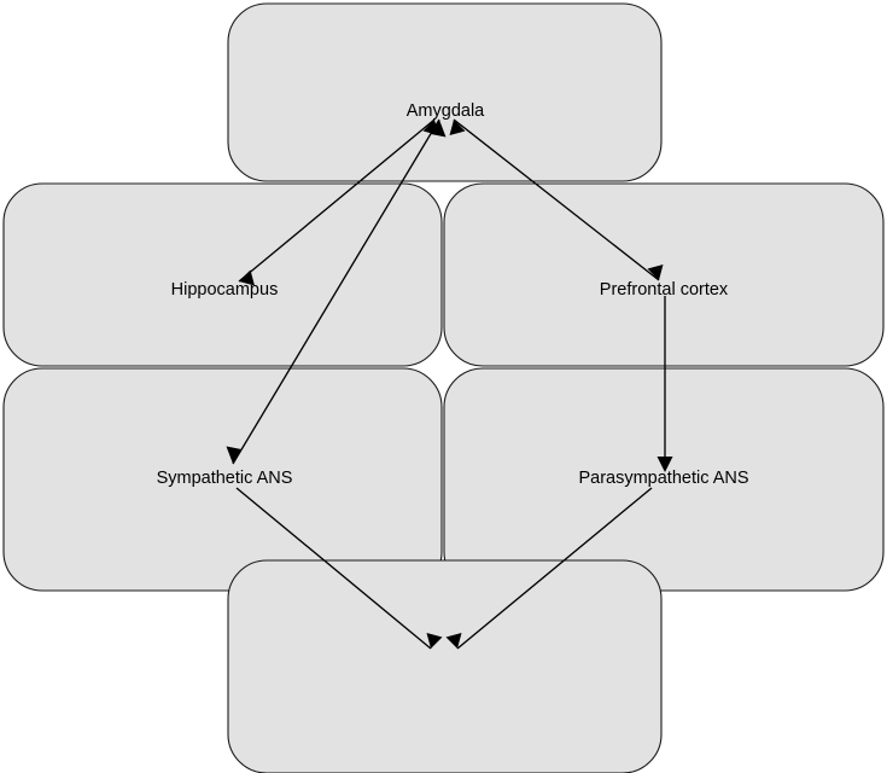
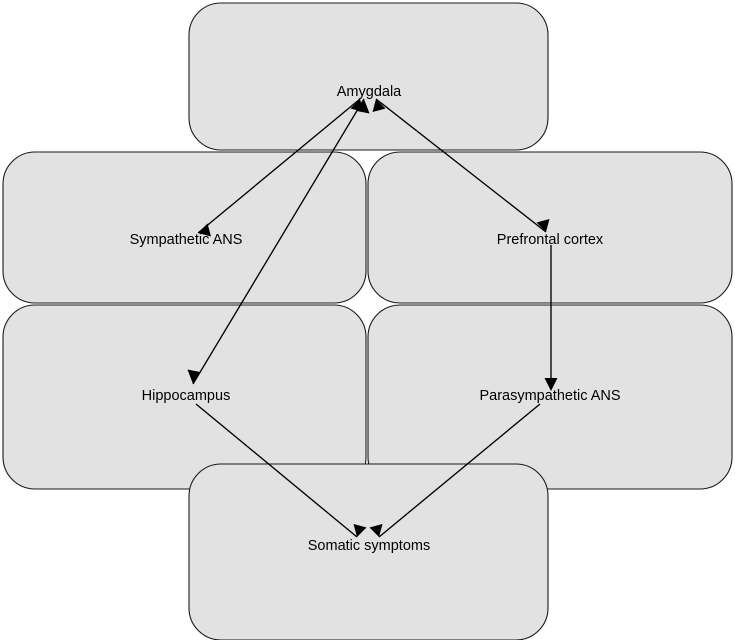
  Amygdala
- Hippocampus
+ Sympathetic ANS
  Prefrontal cortex
- Sympathetic ANS
+ Hippocampus
  Parasympathetic ANS
+ Somatic symptoms
